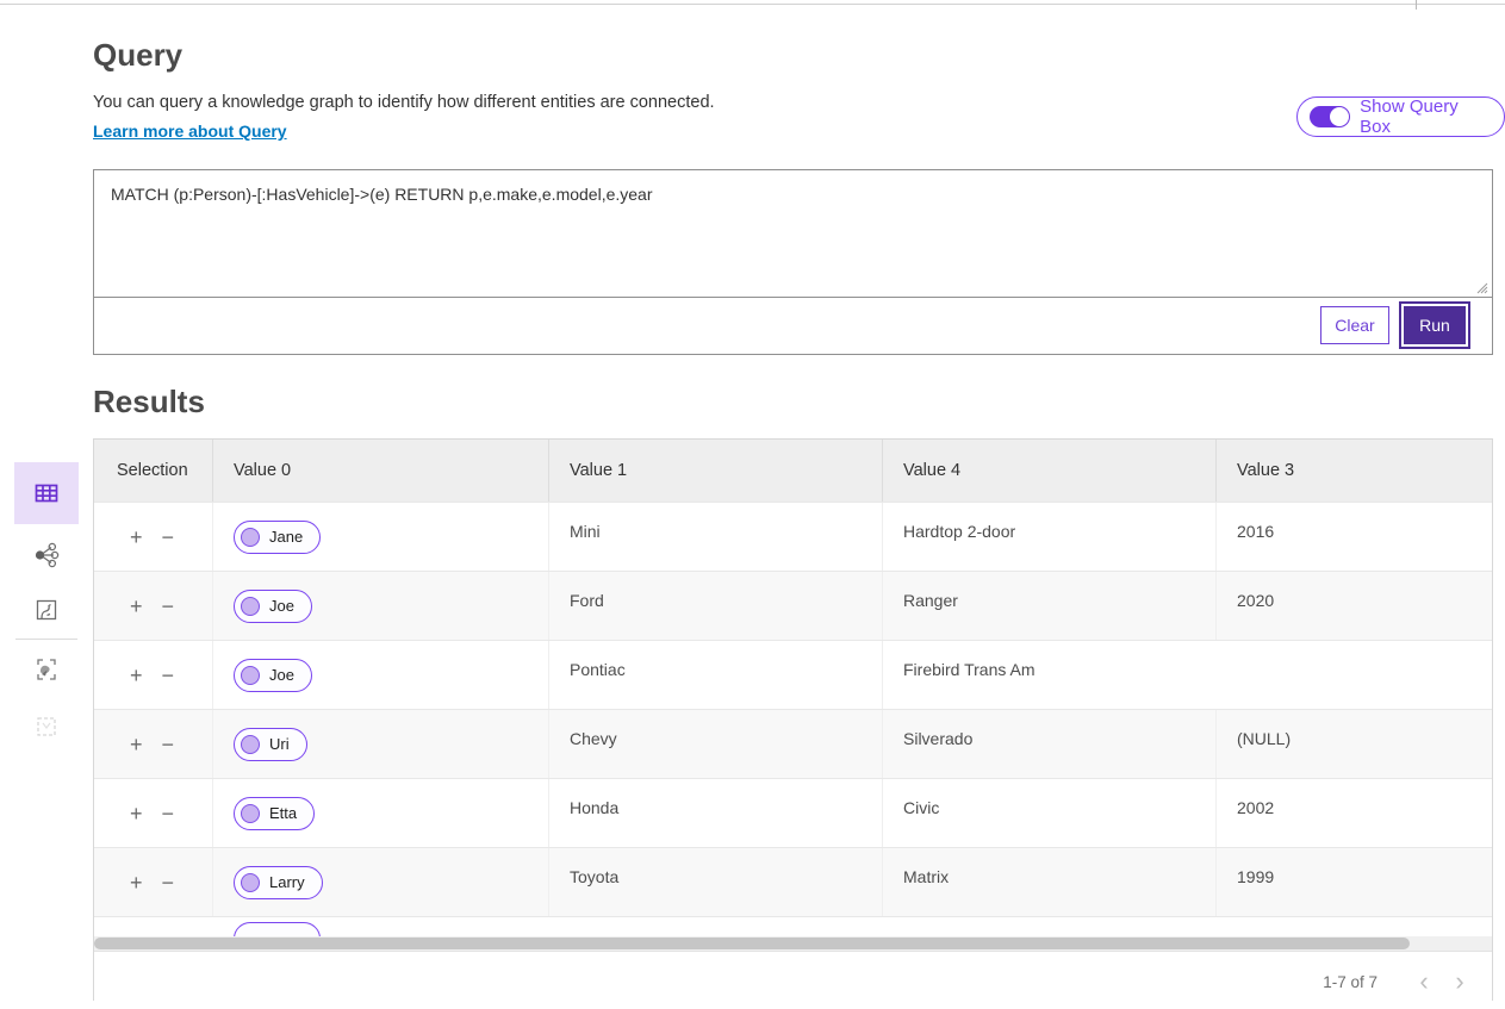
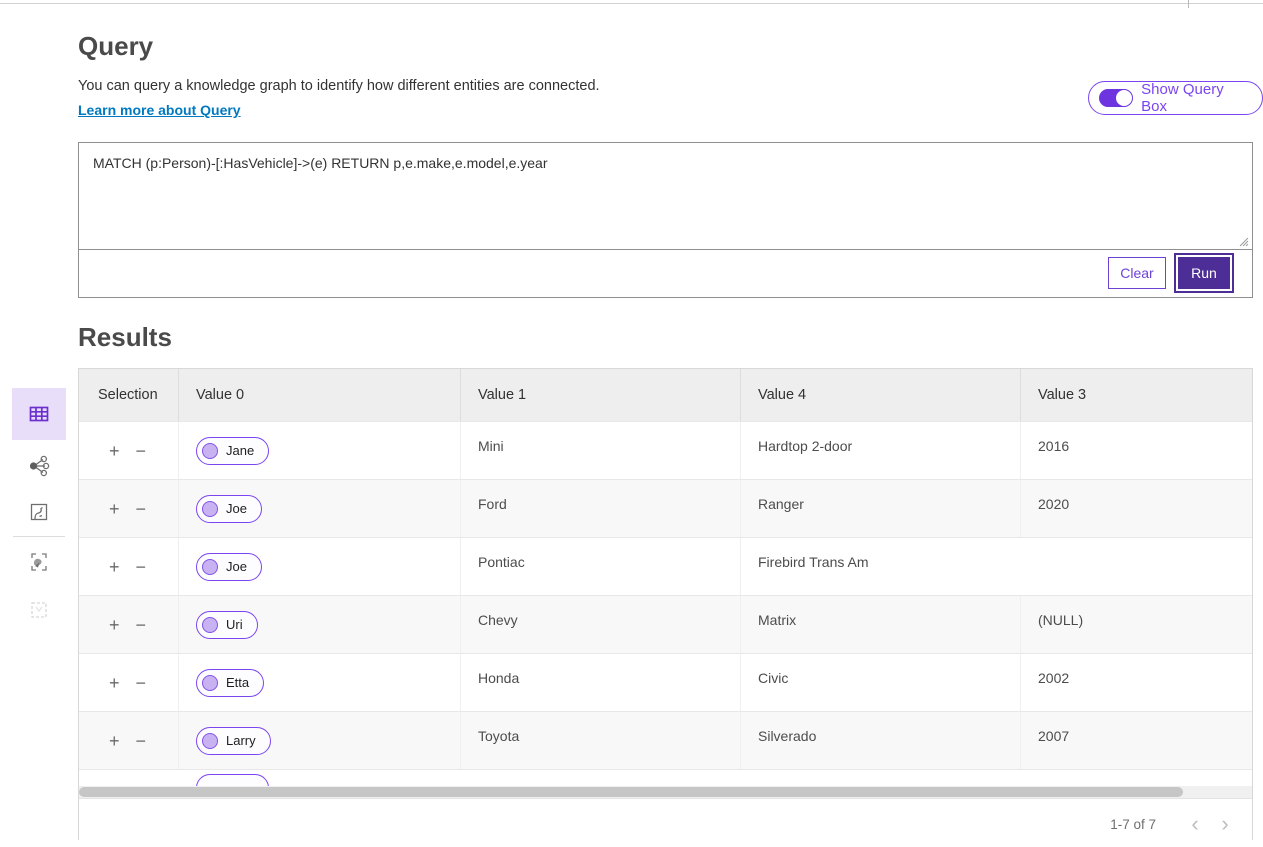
  Query
  You can query a knowledge graph to identify how different entities are connected.
  Learn more about Query
  Show Query Box
  MATCH (p:Person)-[:HasVehicle]->(e) RETURN p,e.make,e.model,e.year
  Clear
  Run
  Results
  Selection
  Value 0
  Value 1
  Value 4
  Value 3
  +
  −
  Jane
  Mini
  Hardtop 2-door
  2016
  +
  −
  Joe
  Ford
  Ranger
  2020
  +
  −
  Joe
  Pontiac
  Firebird Trans Am
  +
  −
  Uri
  Chevy
- Silverado
+ Matrix
  (NULL)
  +
  −
  Etta
  Honda
  Civic
  2002
  +
  −
  Larry
  Toyota
- Matrix
+ Silverado
- 1999
+ 2007
  1-7 of 7
  ‹
  ›
